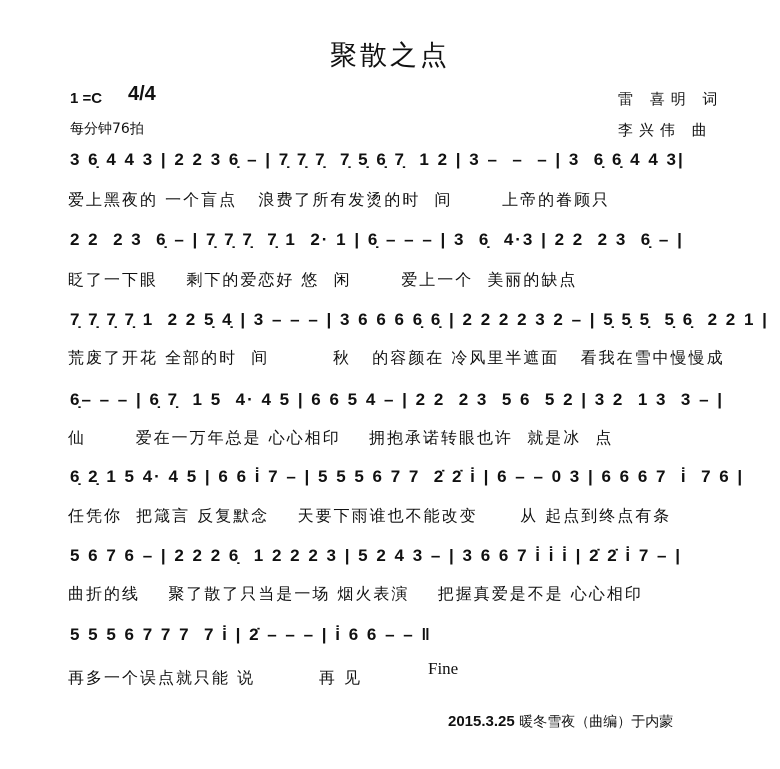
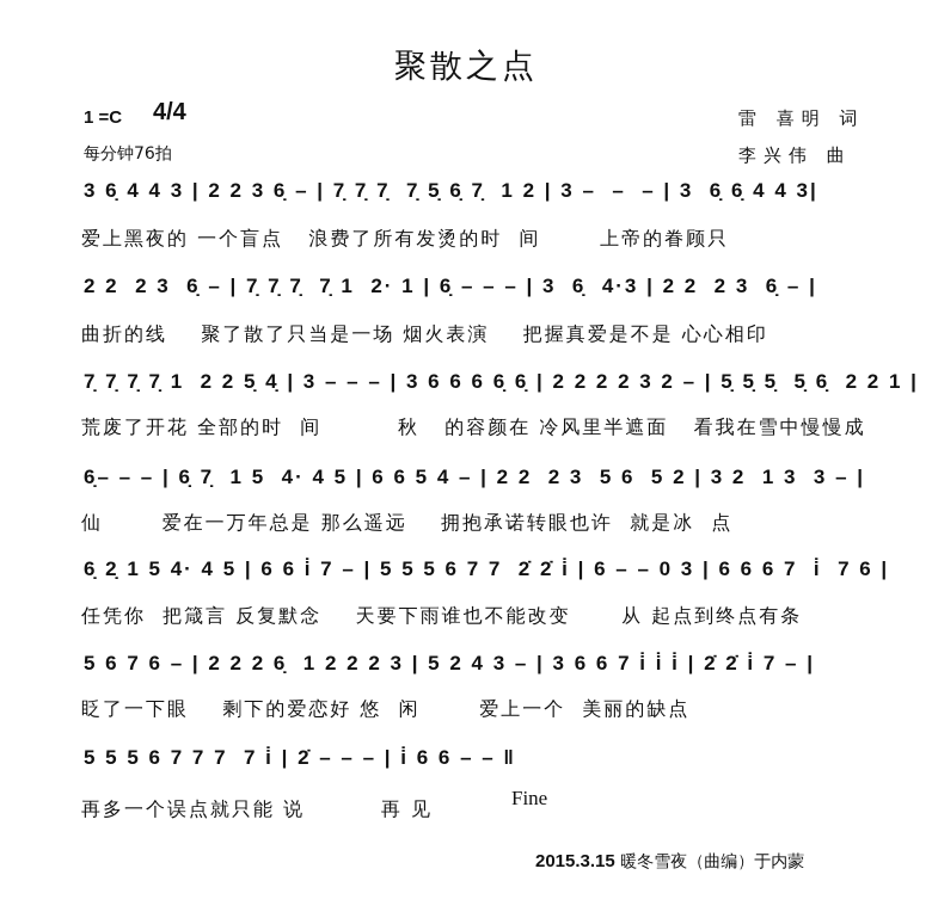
  聚散之点
  1 =C
  4/4
  每分钟76拍
  雷 喜明 词
  李兴伟 曲
  3 6̣ 4 4 3 | 2 2 3 6̣ – | 7̣ 7̣ 7̣ 7̣ 5̣ 6̣ 7̣ 1 2 | 3 – – – | 3 6̣ 6̣ 4 4 3|
  爱上黑夜的 一个盲点 浪费了所有发烫的时 间 上帝的眷顾只
  2 2 2 3 6̣ – | 7̣ 7̣ 7̣ 7̣ 1 2· 1 | 6̣ – – – | 3 6̣ 4·3 | 2 2 2 3 6̣ – |
- 眨了一下眼 剩下的爱恋好 悠 闲 爱上一个 美丽的缺点
+ 曲折的线 聚了散了只当是一场 烟火表演 把握真爱是不是 心心相印
  7̣ 7̣ 7̣ 7̣ 1 2 2 5̣ 4̣ | 3 – – – | 3 6 6 6 6̣ 6̣ | 2 2 2 2 3 2 – | 5̣ 5̣ 5̣ 5̣ 6̣ 2 2 1 |
  荒废了开花 全部的时 间 秋 的容颜在 冷风里半遮面 看我在雪中慢慢成
  6̣– – – | 6̣ 7̣ 1 5 4· 4 5 | 6 6 5 4 – | 2 2 2 3 5 6 5 2 | 3 2 1 3 3 – |
- 仙 爱在一万年总是 心心相印 拥抱承诺转眼也许 就是冰 点
+ 仙 爱在一万年总是 那么遥远 拥抱承诺转眼也许 就是冰 点
  6̣ 2̣ 1 5 4· 4 5 | 6 6 i̇ 7 – | 5 5 5 6 7 7 2̇ 2̇ i̇ | 6 – – 0 3 | 6 6 6 7 i̇ 7 6 |
  任凭你 把箴言 反复默念 天要下雨谁也不能改变 从 起点到终点有条
  5 6 7 6 – | 2 2 2 6̣ 1 2 2 2 3 | 5 2 4 3 – | 3 6 6 7 i̇ i̇ i̇ | 2̇ 2̇ i̇ 7 – |
- 曲折的线 聚了散了只当是一场 烟火表演 把握真爱是不是 心心相印
+ 眨了一下眼 剩下的爱恋好 悠 闲 爱上一个 美丽的缺点
  5 5 5 6 7 7 7 7 i̇ | 2̇ – – – | i̇ 6 6 – – ‖
  再多一个误点就只能 说 再 见
  Fine
- 2015.3.25 暖冬雪夜（曲编）于内蒙
+ 2015.3.15 暖冬雪夜（曲编）于内蒙
